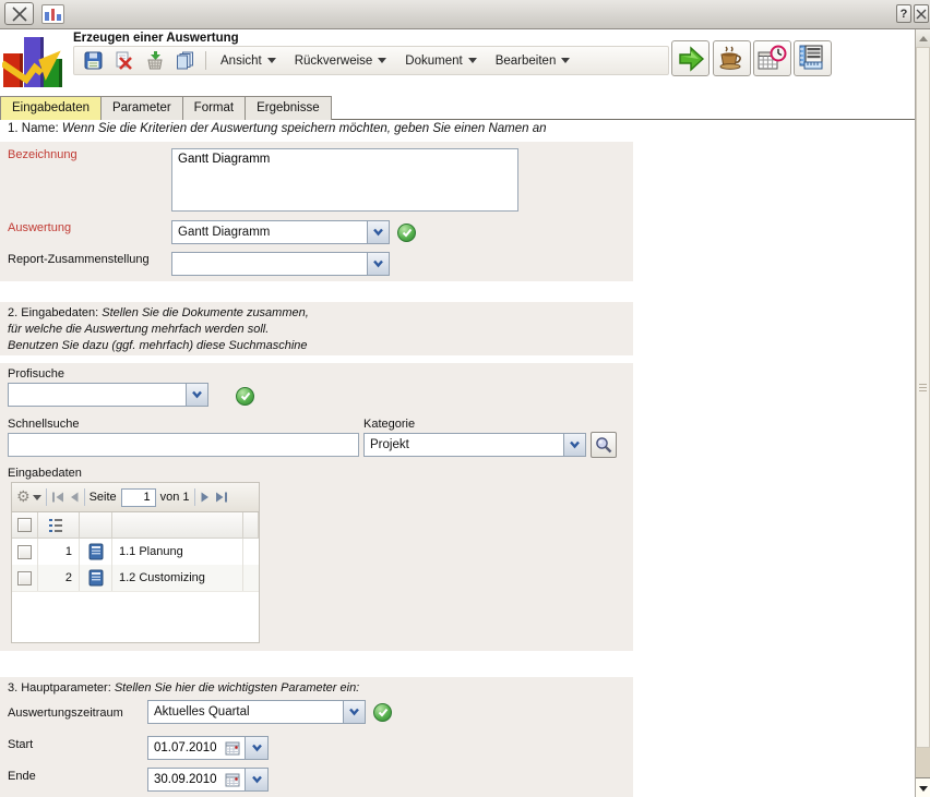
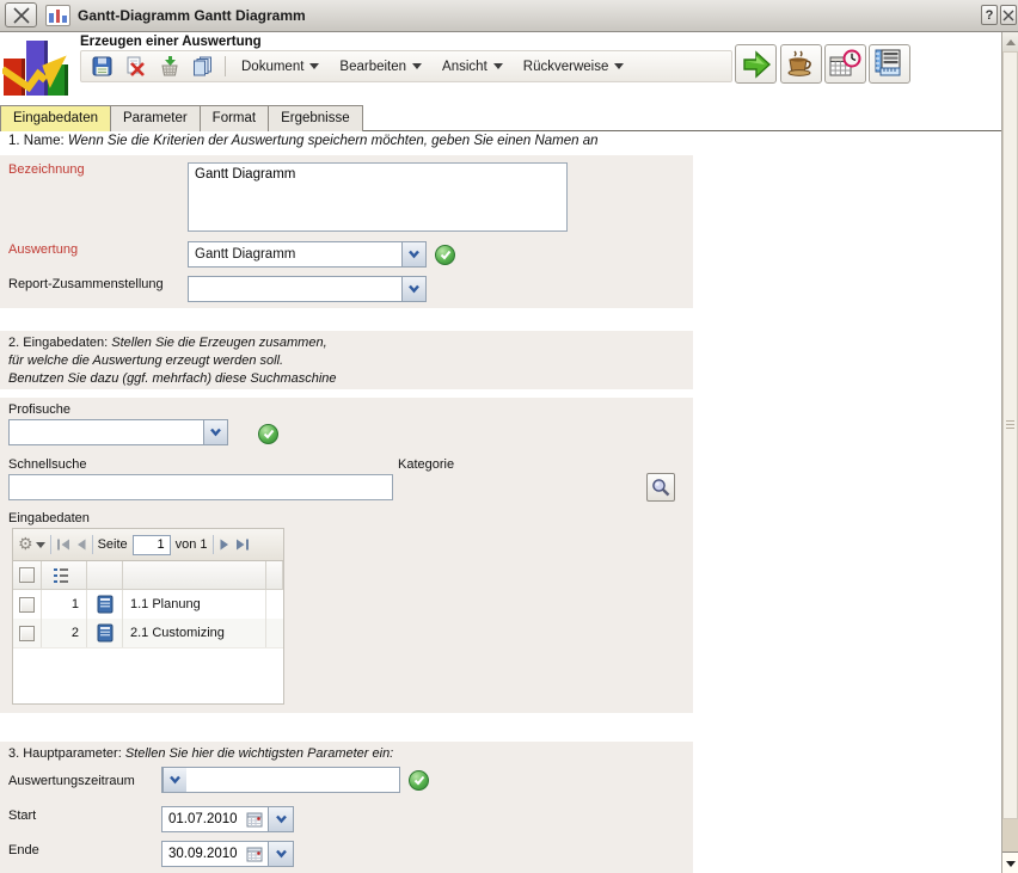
+ Gantt-Diagramm Gantt Diagramm
  ?
  Erzeugen einer Auswertung
- Ansicht
+ Dokument
- Rückverweise
+ Bearbeiten
- Dokument
+ Ansicht
- Bearbeiten
+ Rückverweise
  Eingabedaten
  Parameter
  Format
  Ergebnisse
  1. Name: Wenn Sie die Kriterien der Auswertung speichern möchten, geben Sie einen Namen an
  Bezeichnung
  Auswertung
  Report-Zusammenstellung
  Gantt Diagramm
  Gantt Diagramm
- 2. Eingabedaten: Stellen Sie die Dokumente zusammen,
+ 2. Eingabedaten: Stellen Sie die Erzeugen zusammen,
- für welche die Auswertung mehrfach werden soll.
+ für welche die Auswertung erzeugt werden soll.
  Benutzen Sie dazu (ggf. mehrfach) diese Suchmaschine
  Profisuche
  Schnellsuche
  Kategorie
  Eingabedaten
- Projekt
  ⚙
  Seite
  1
  von 1
  1
  1.1 Planung
  2
- 1.2 Customizing
+ 2.1 Customizing
  3. Hauptparameter: Stellen Sie hier die wichtigsten Parameter ein:
  Auswertungszeitraum
  Start
  Ende
- Aktuelles Quartal
  01.07.2010
  30.09.2010
